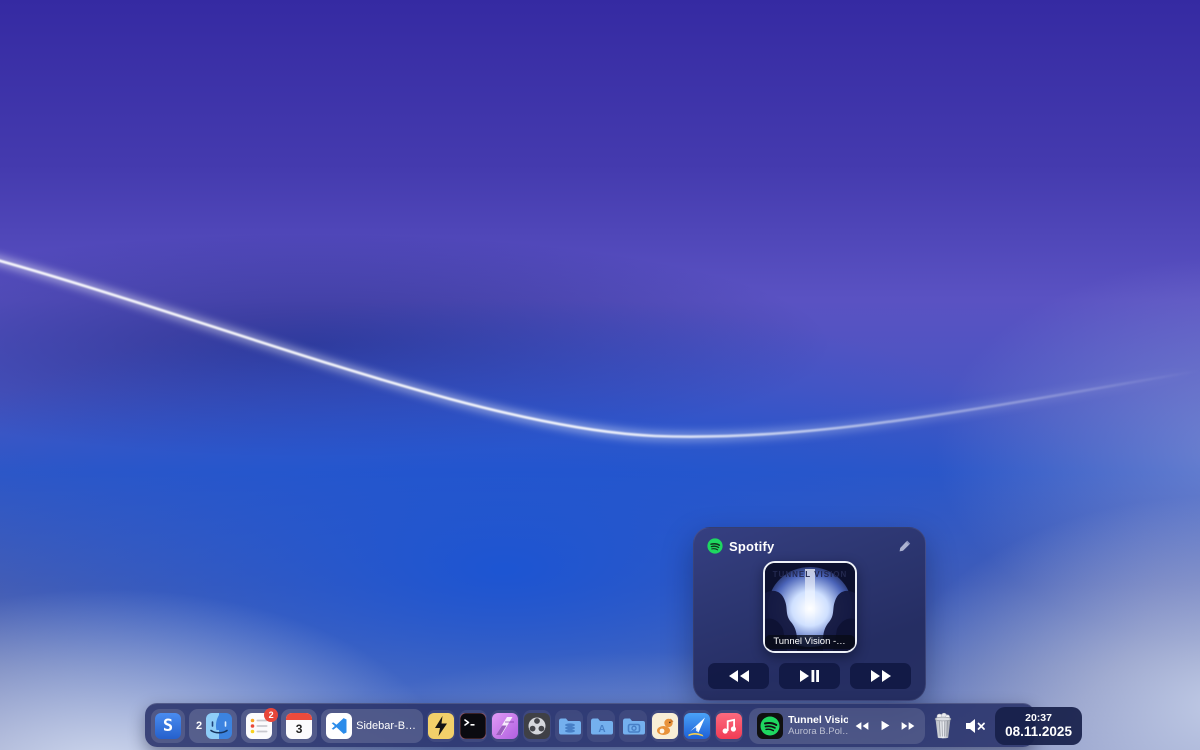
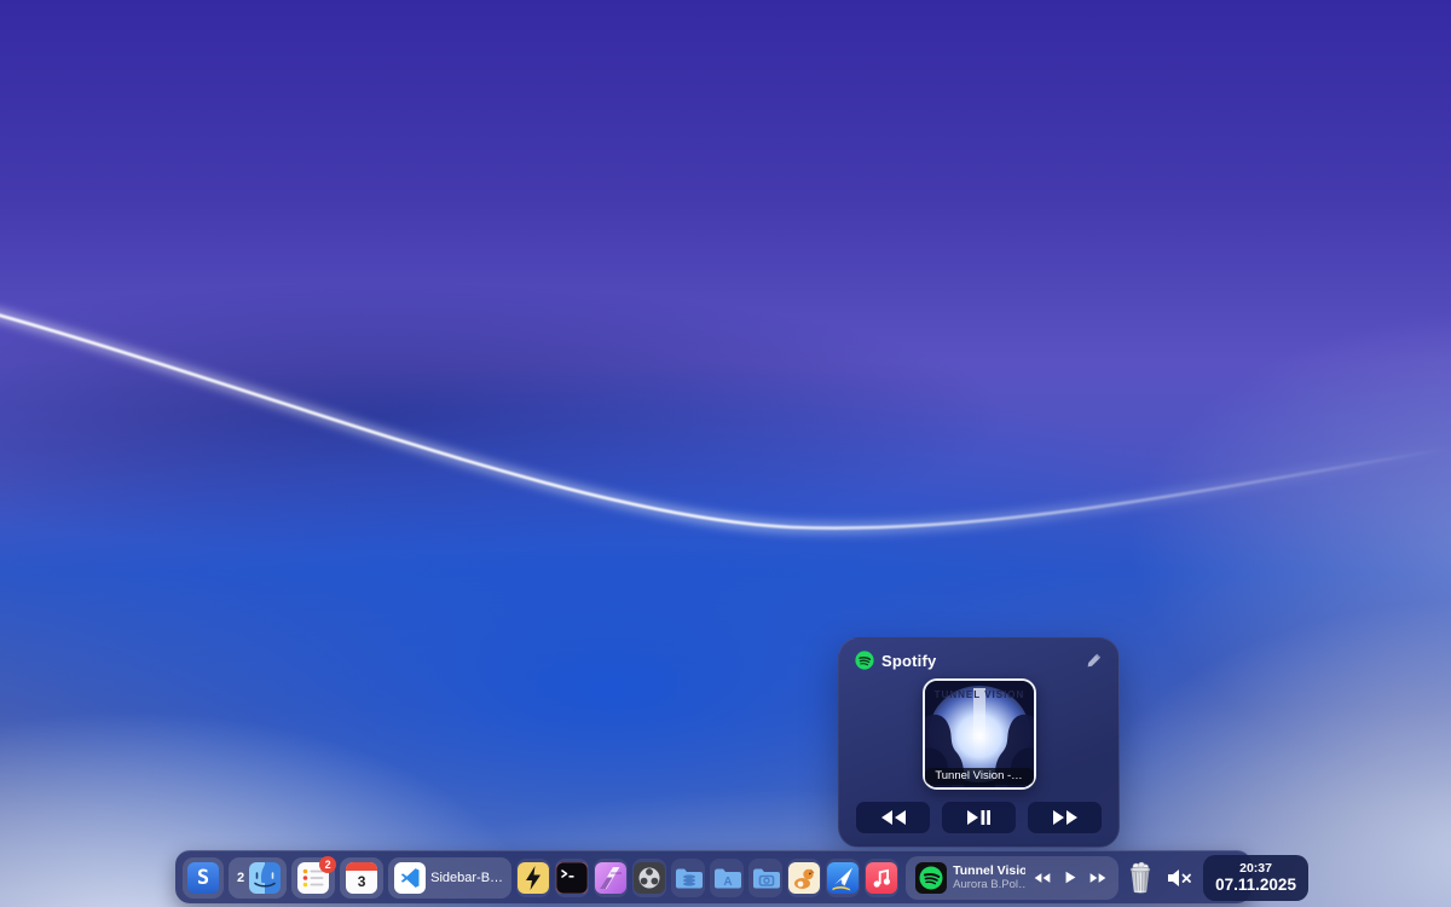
  Spotify
  TUNNEL VISION
  Tunnel Vision -…
  S
  2
  2
  3
  Sidebar-Bri…
  A
  Tunnel Visio
  Aurora B.Pol…
  20:37
- 08.11.2025
+ 07.11.2025
